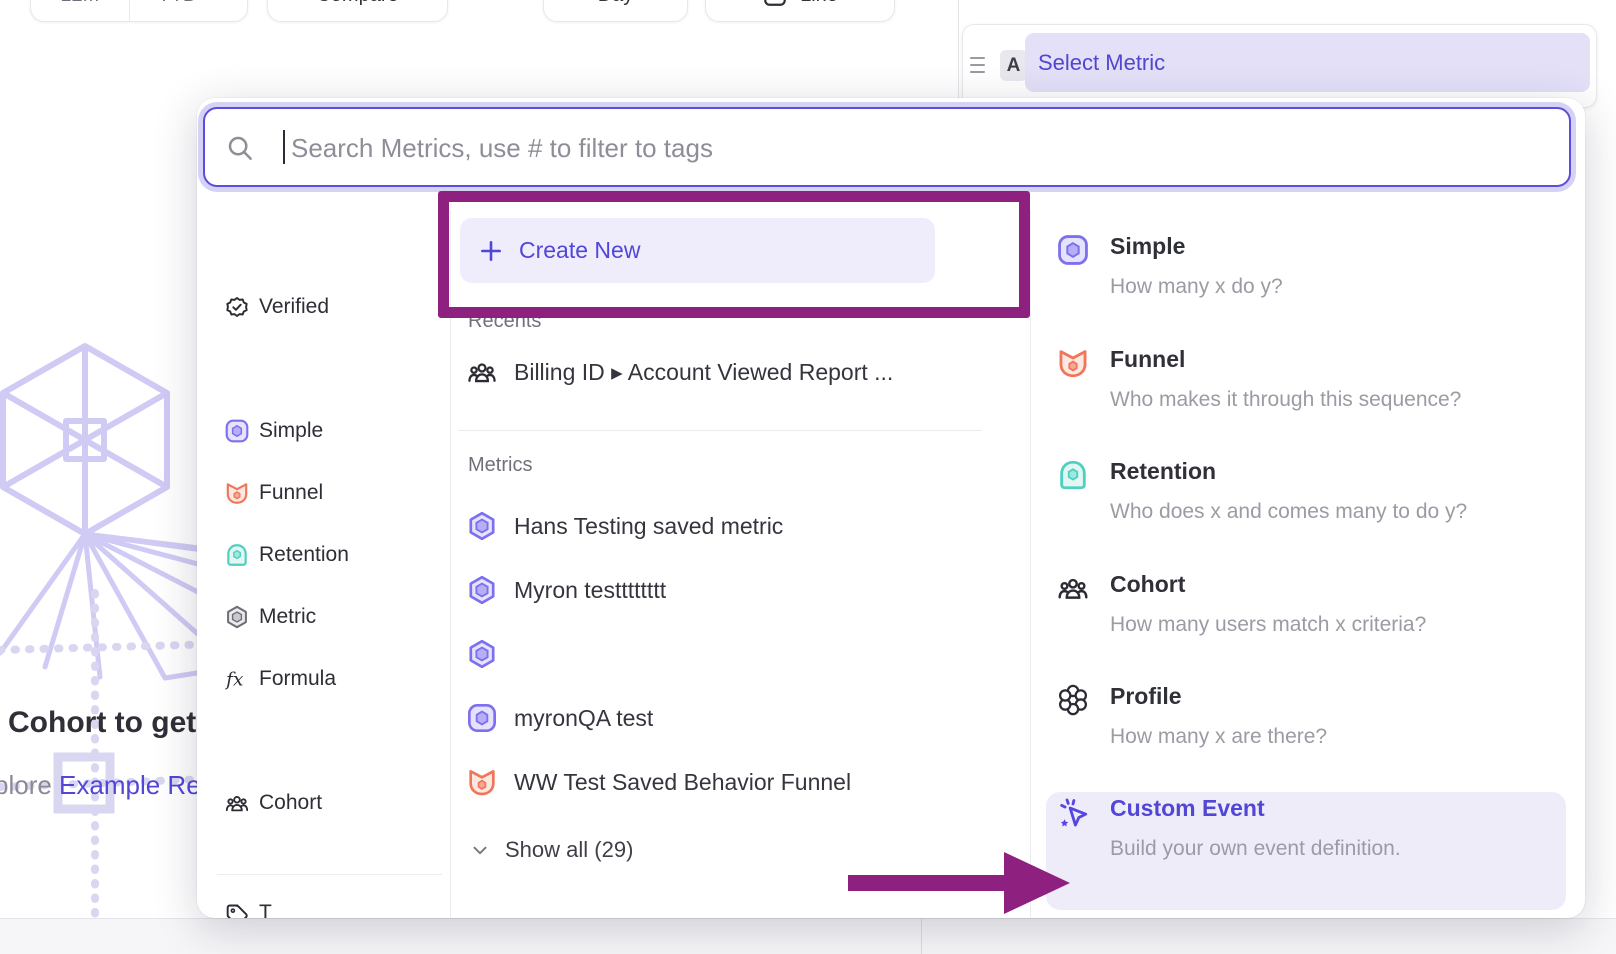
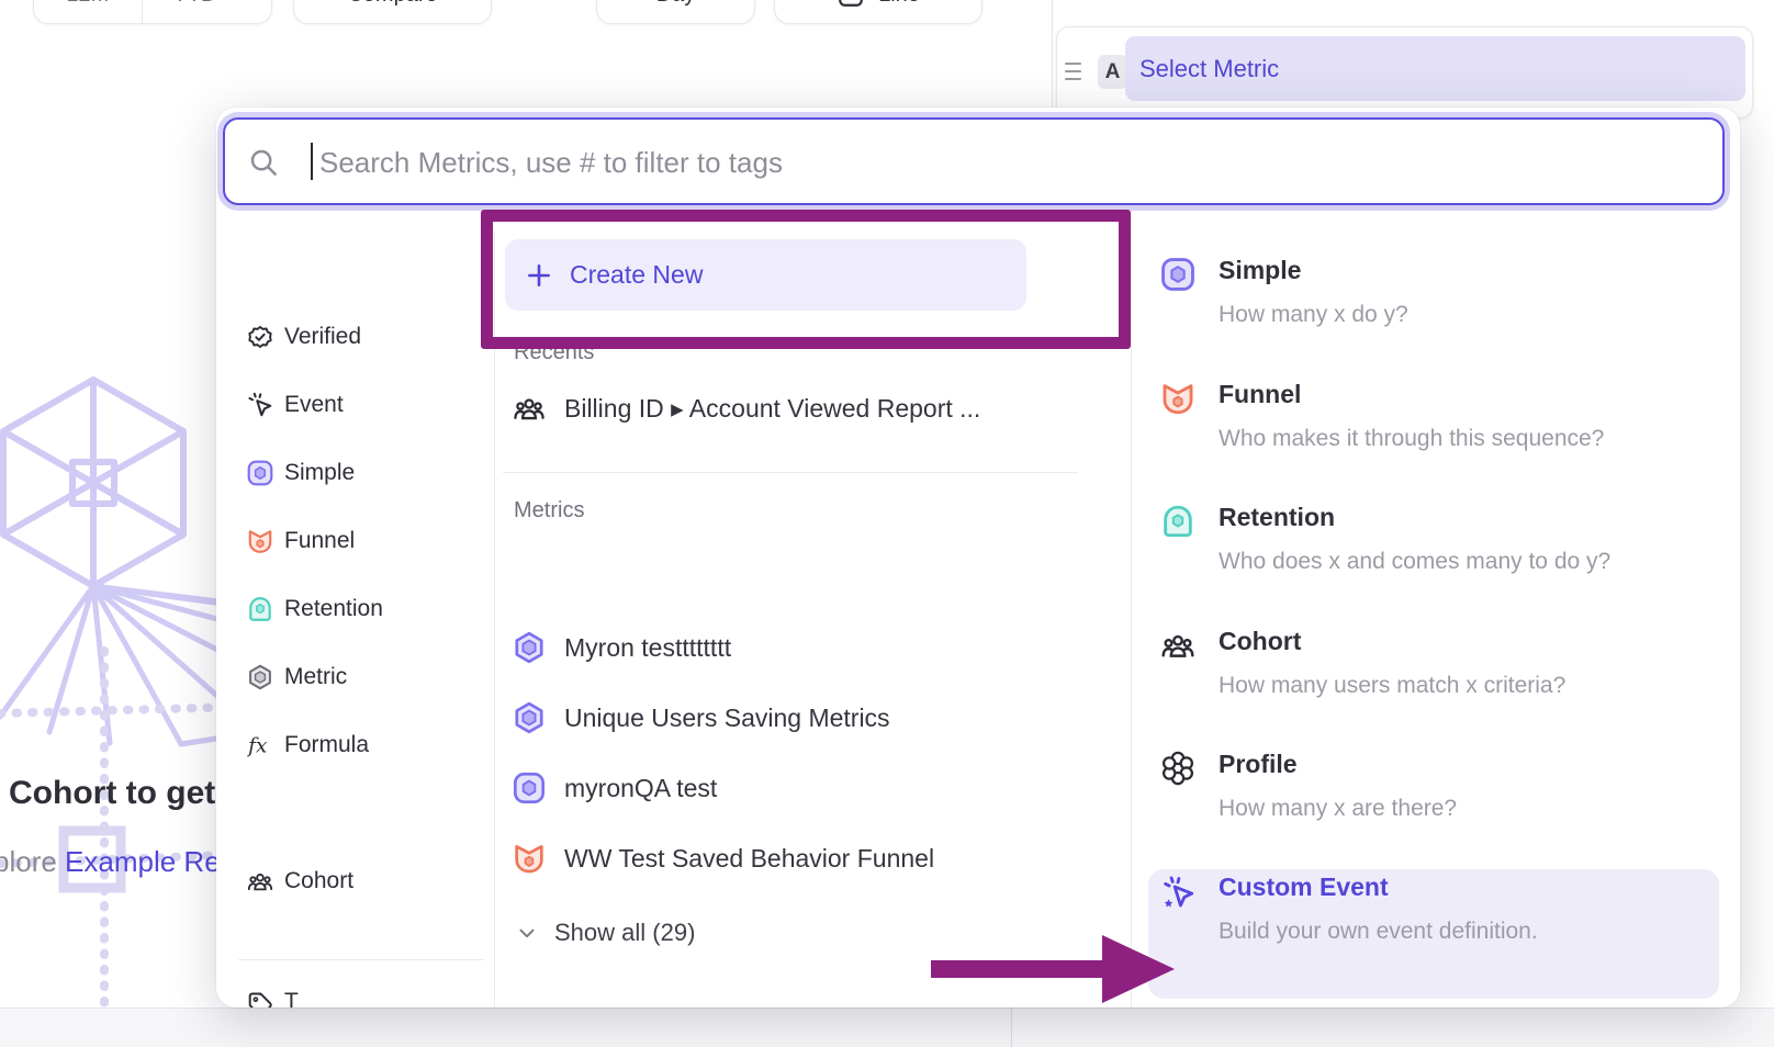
  A
  Select Metric
  Cohort to get
  plore Example Re
  Search Metrics, use # to filter to tags
  Verified
+ Event
  Simple
  Funnel
  Retention
  Metric
  fx
  Formula
  Cohort
  T
  Create New
  Recents
  Billing ID ▸ Account Viewed Report ...
  Metrics
- Hans Testing saved metric
  Myron testttttttt
+ Unique Users Saving Metrics
  myronQA test
  WW Test Saved Behavior Funnel
  Show all (29)
  Simple
  How many x do y?
  Funnel
  Who makes it through this sequence?
  Retention
  Who does x and comes many to do y?
  Cohort
  How many users match x criteria?
  Profile
  How many x are there?
  Custom Event
  Build your own event definition.
